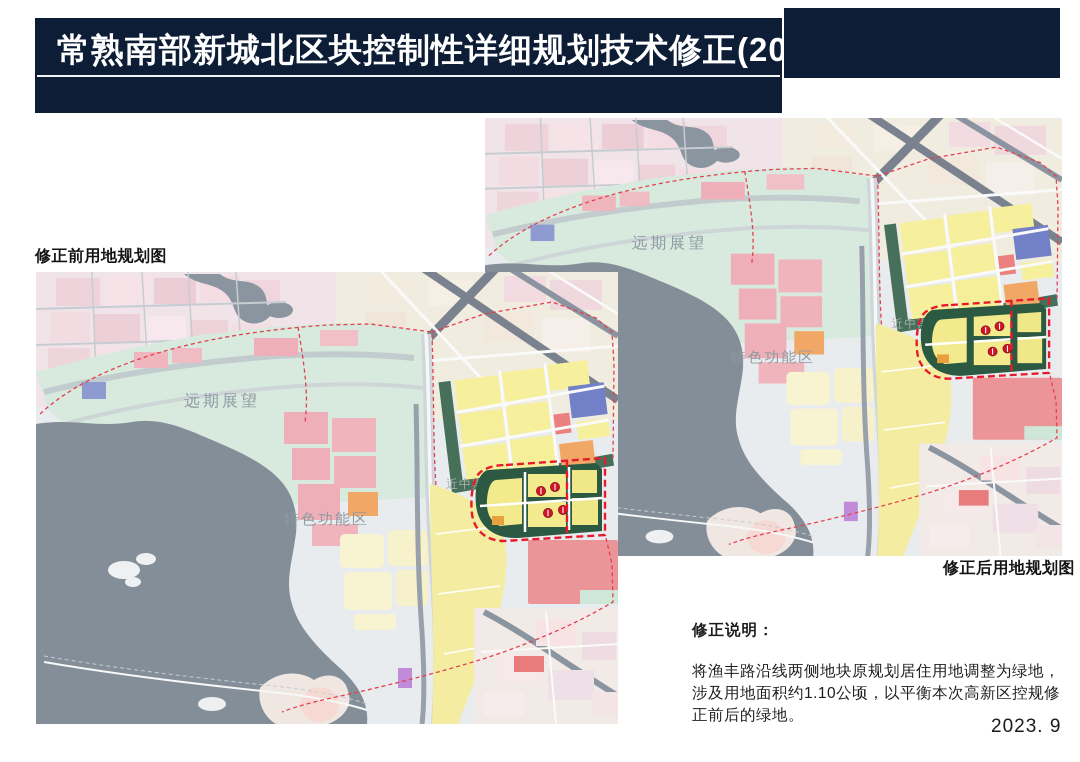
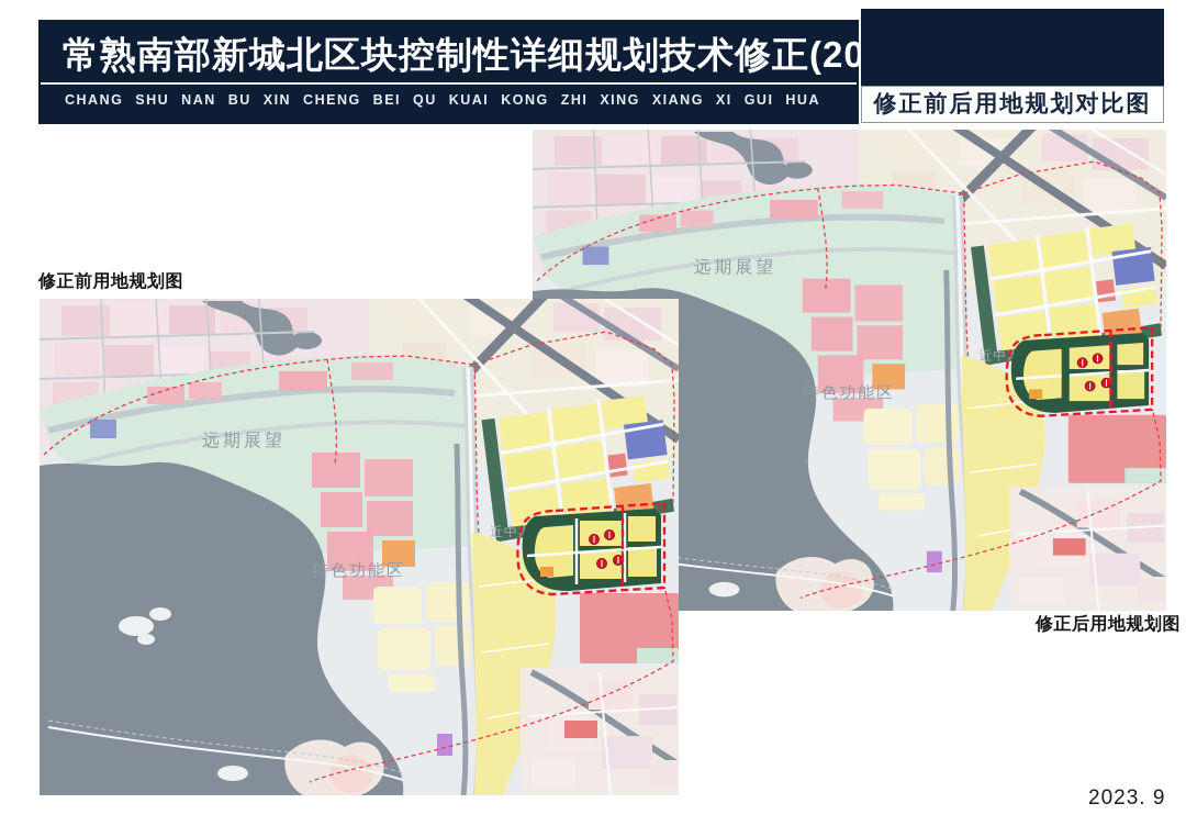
  常熟南部新城北区块控制性详细规划技术修正(20
+ CHANG SHU NAN BU XIN CHENG BEI QU KUAI KONG ZHI XING XIANG XI GUI HUA
+ 修正前后用地规划对比图
  修正前用地规划图
  修正后用地规划图
- 修正说明：
- 将渔丰路沿线两侧地块原规划居住用地调整为绿地，涉及用地面积约1.10公顷，以平衡本次高新区控规修正前后的绿地。
  2023. 9
